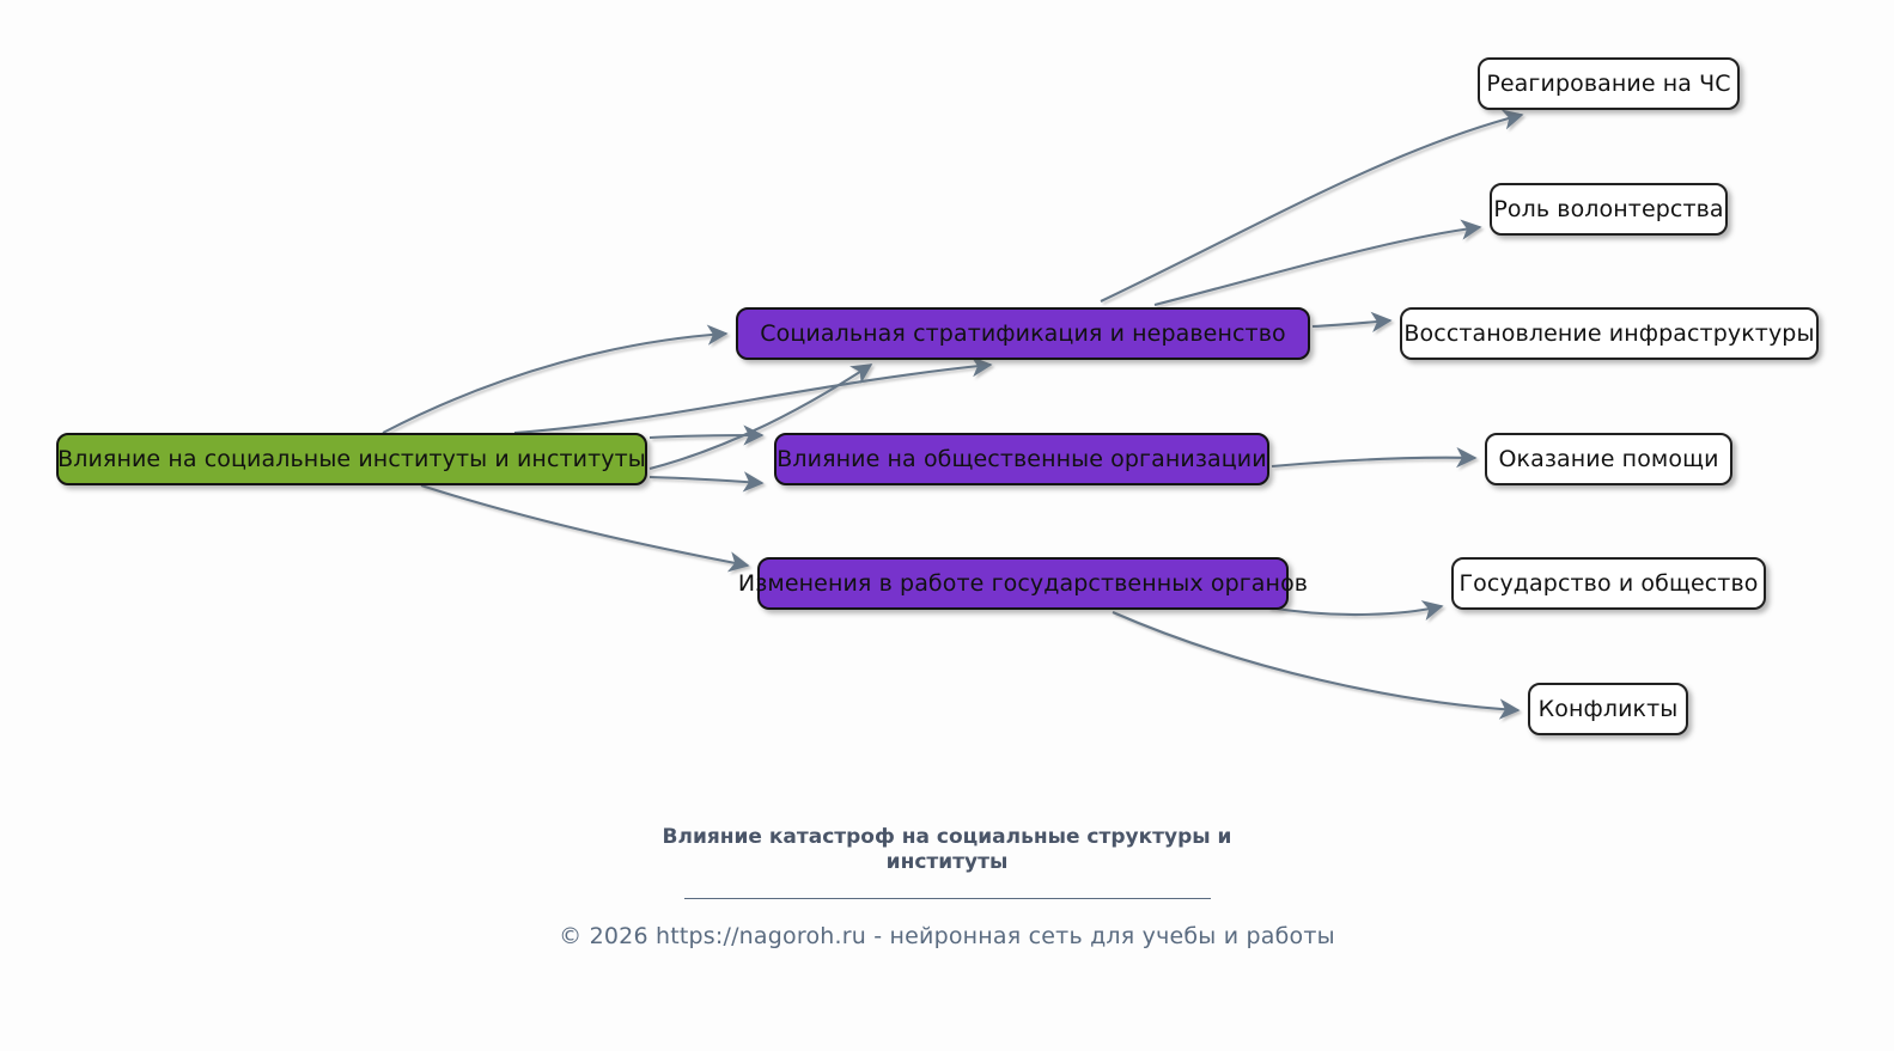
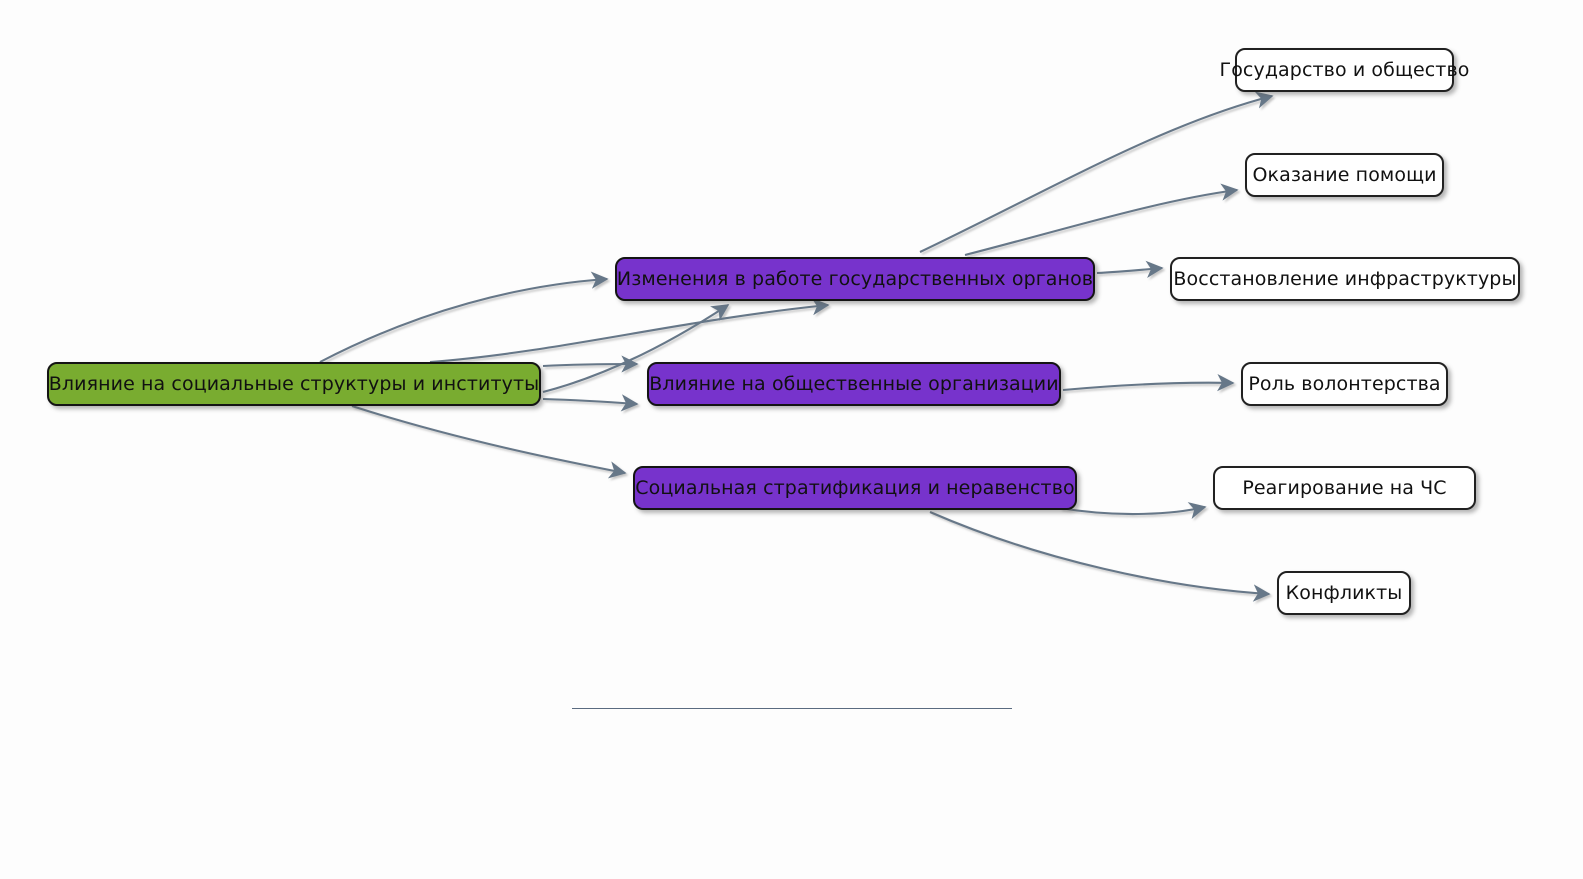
- Влияние на социальные институты и институты
+ Влияние на социальные структуры и институты
- Социальная стратификация и неравенство
+ Изменения в работе государственных органов
  Влияние на общественные организации
- Изменения в работе государственных органов
+ Социальная стратификация и неравенство
- Реагирование на ЧС
+ Государство и общество
- Роль волонтерства
+ Оказание помощи
  Восстановление инфраструктуры
- Оказание помощи
+ Роль волонтерства
- Государство и общество
+ Реагирование на ЧС
  Конфликты
- Влияние катастроф на социальные структуры и институты
- © 2026 https://nagoroh.ru - нейронная сеть для учебы и работы
